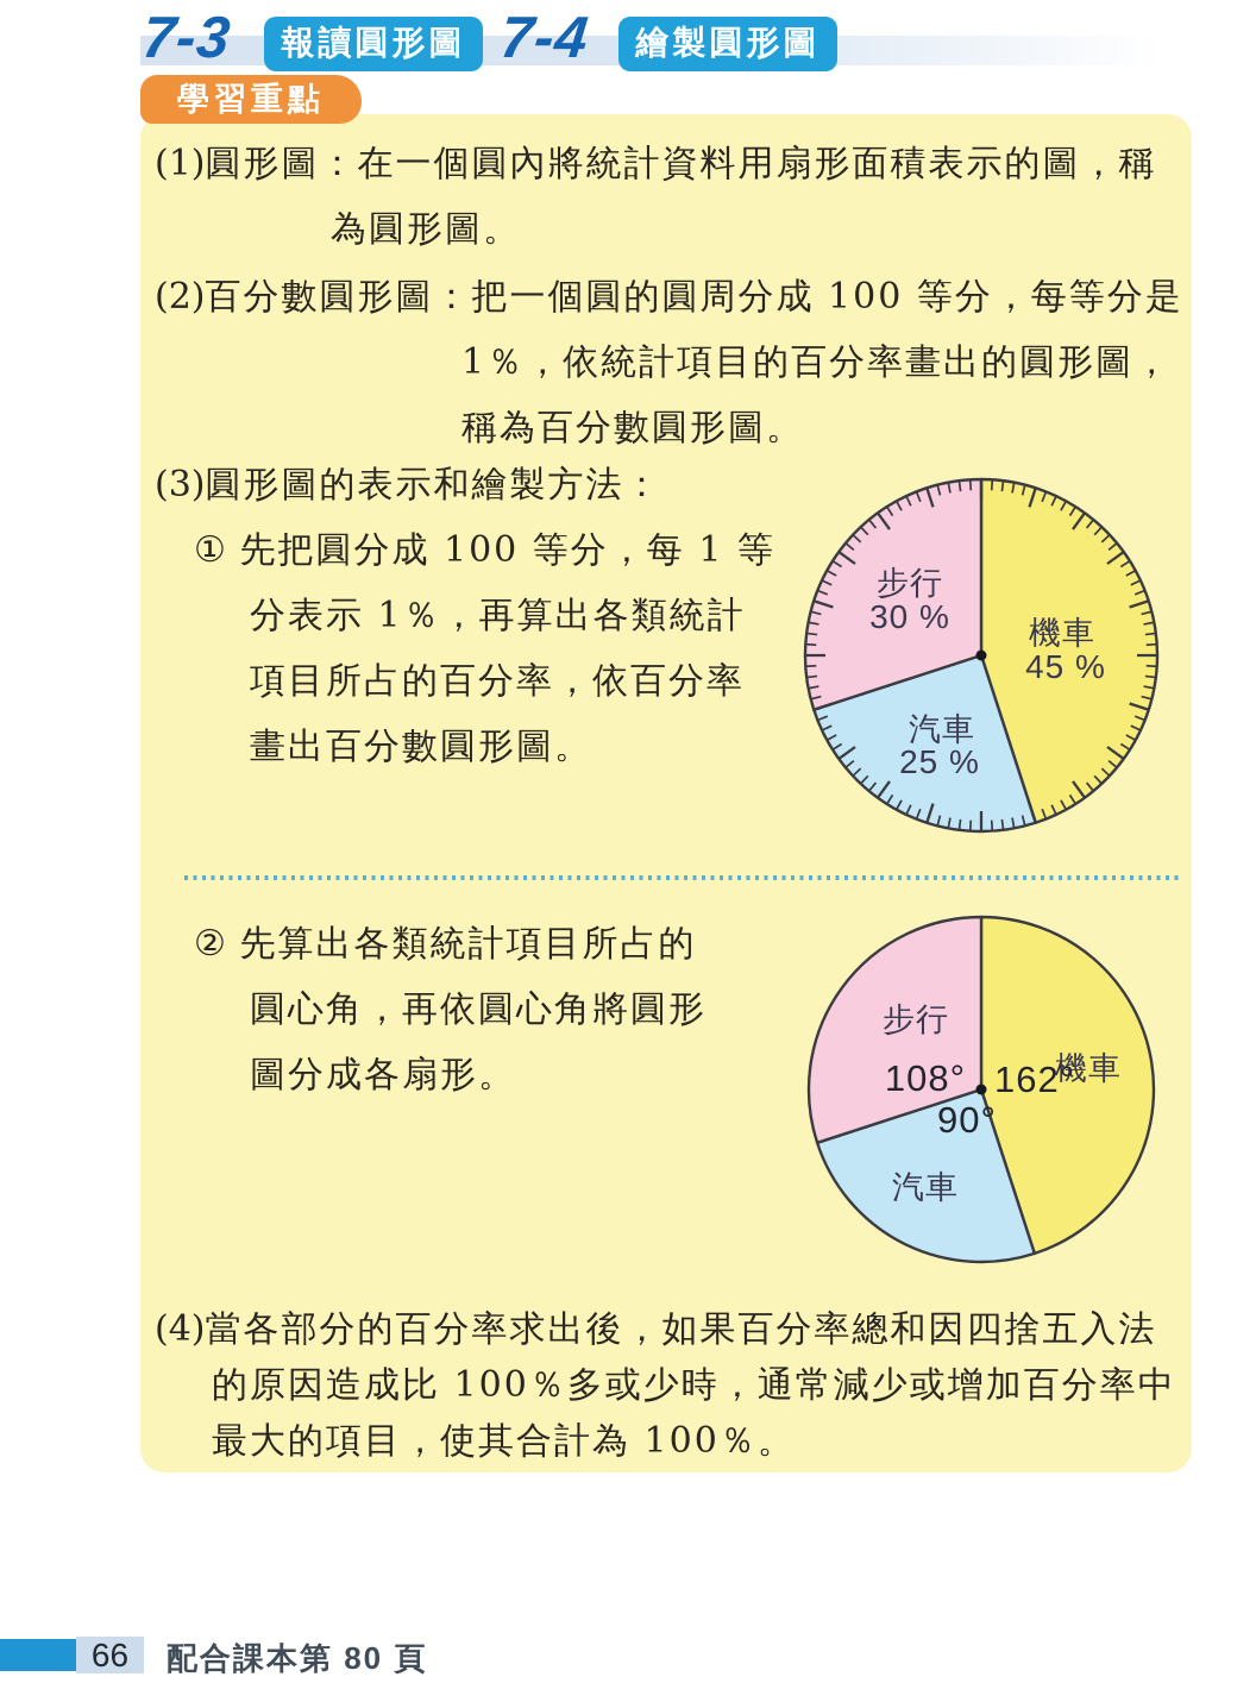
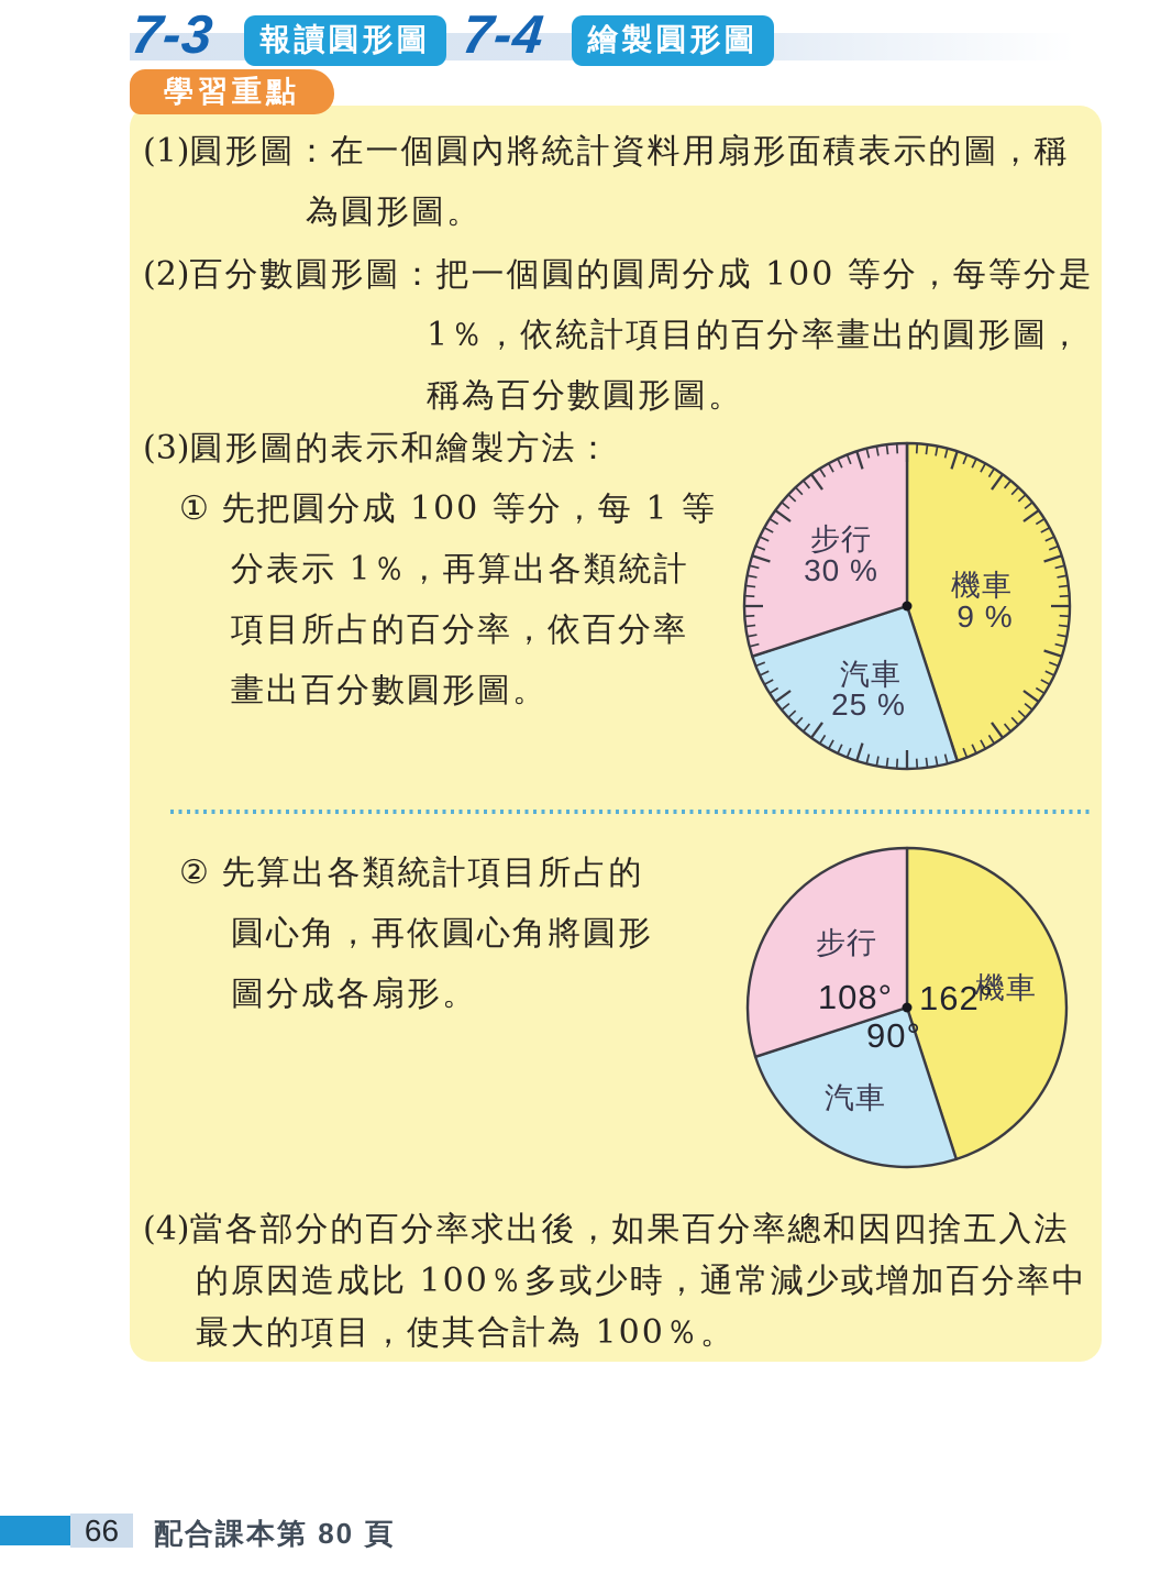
  報讀圓形圖
  繪製圓形圖
  學習重點
  (1)圓形圖：在一個圓內將統計資料用扇形面積表示的圖，稱
  為圓形圖。
  (2)百分數圓形圖：把一個圓的圓周分成 100 等分，每等分是
  1％，依統計項目的百分率畫出的圓形圖，
  稱為百分數圓形圖。
  (3)圓形圖的表示和繪製方法：
  ① 先把圓分成 100 等分，每 1 等
  分表示 1％，再算出各類統計
  項目所占的百分率，依百分率
  畫出百分數圓形圖。
  ② 先算出各類統計項目所占的
  圓心角，再依圓心角將圓形
  圖分成各扇形。
  (4)當各部分的百分率求出後，如果百分率總和因四捨五入法
  的原因造成比 100％多或少時，通常減少或增加百分率中
  最大的項目，使其合計為 100％。
  機車
- 45 %
+ 9 %
  汽車
  25 %
  步行
  30 %
  機車
  162°
  汽車
  90°
  步行
  108°
  66
  配合課本第 80 頁
